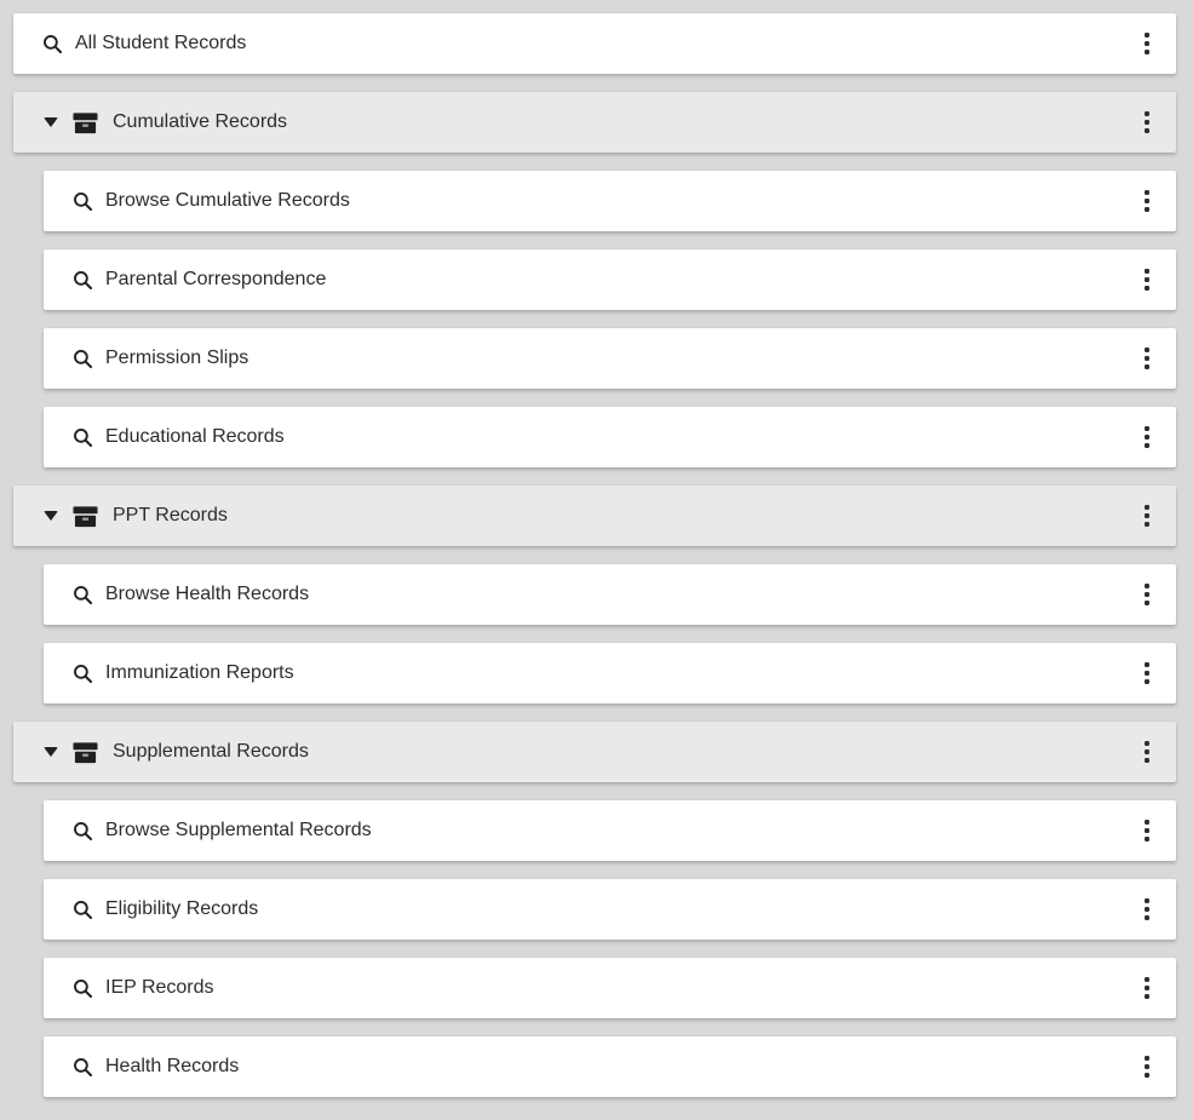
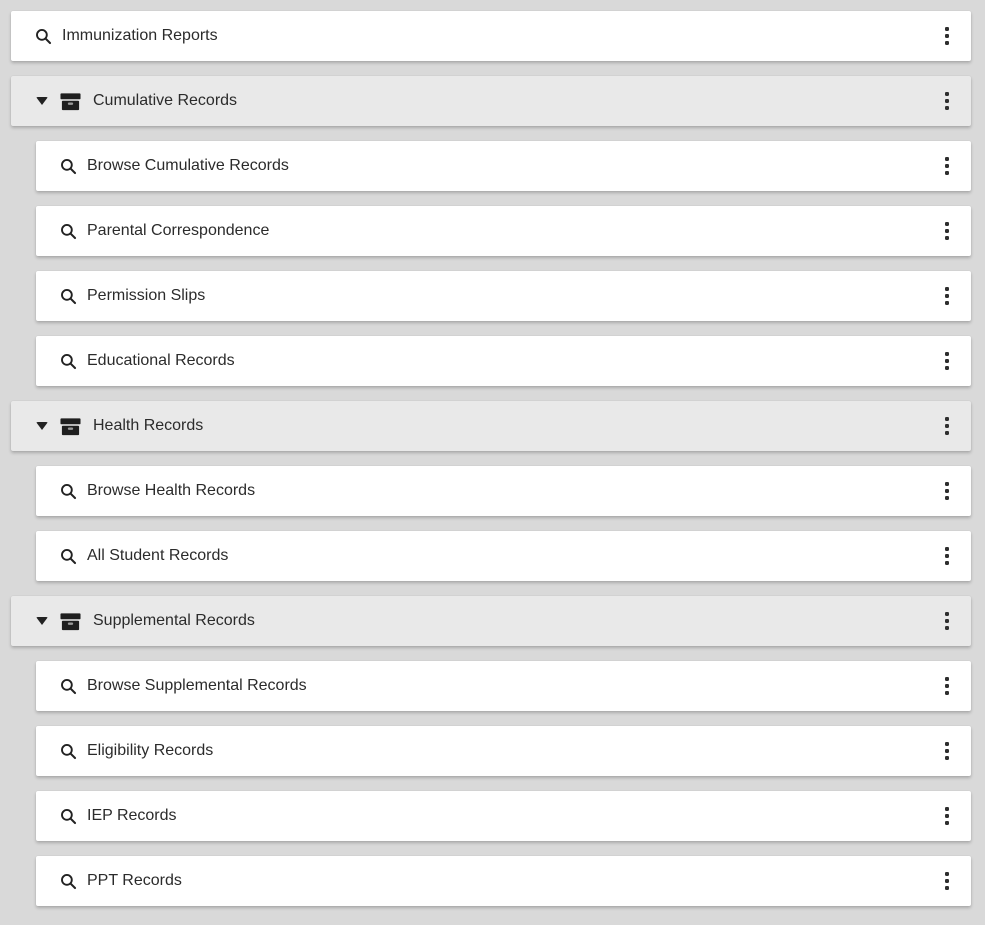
- All Student Records
+ Immunization Reports
  Cumulative Records
  Browse Cumulative Records
  Parental Correspondence
  Permission Slips
  Educational Records
- PPT Records
+ Health Records
  Browse Health Records
- Immunization Reports
+ All Student Records
  Supplemental Records
  Browse Supplemental Records
  Eligibility Records
  IEP Records
- Health Records
+ PPT Records
